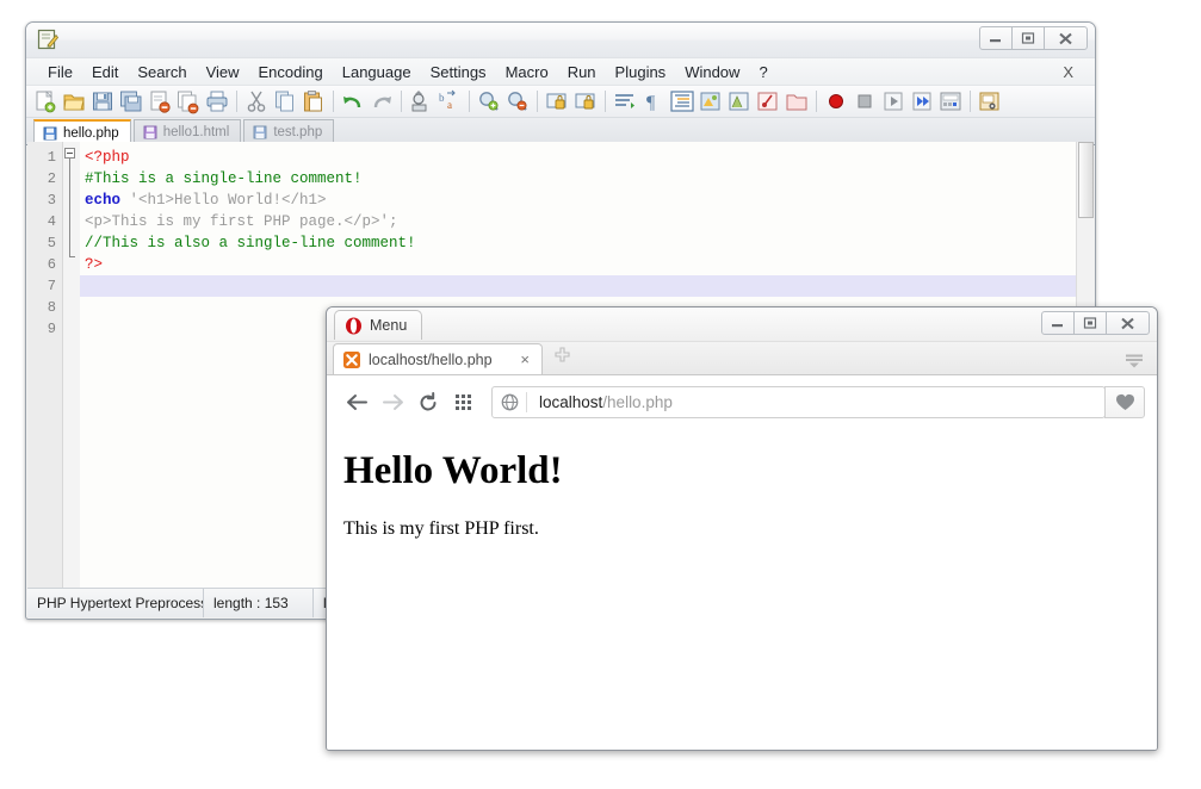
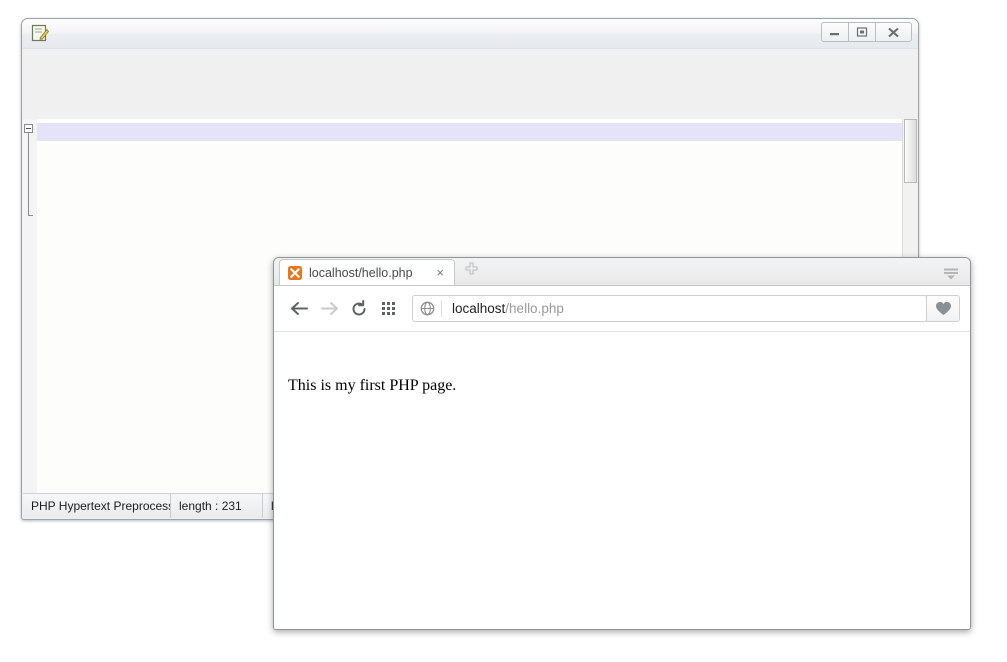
- File
- Edit
- Search
- View
- Encoding
- Language
- Settings
- Macro
- Run
- Plugins
- Window
- ?
- X
- b
- a
- ¶
- hello.php
- hello1.html
- test.php
- 1
- 2
- 3
- 4
- 5
- 6
- 7
- 8
- 9
- <?php
- #This is a single-line comment!
- echo '<h1>Hello World!</h1>
- <p>This is my first PHP page.</p>';
- //This is also a single-line comment!
- ?>
  PHP Hypertext Preproces
- length : 153
+ length : 231
- Menu
  localhost/hello.php
  ×
  localhost/hello.php
- Hello World!
- This is my first PHP first.
+ This is my first PHP page.
